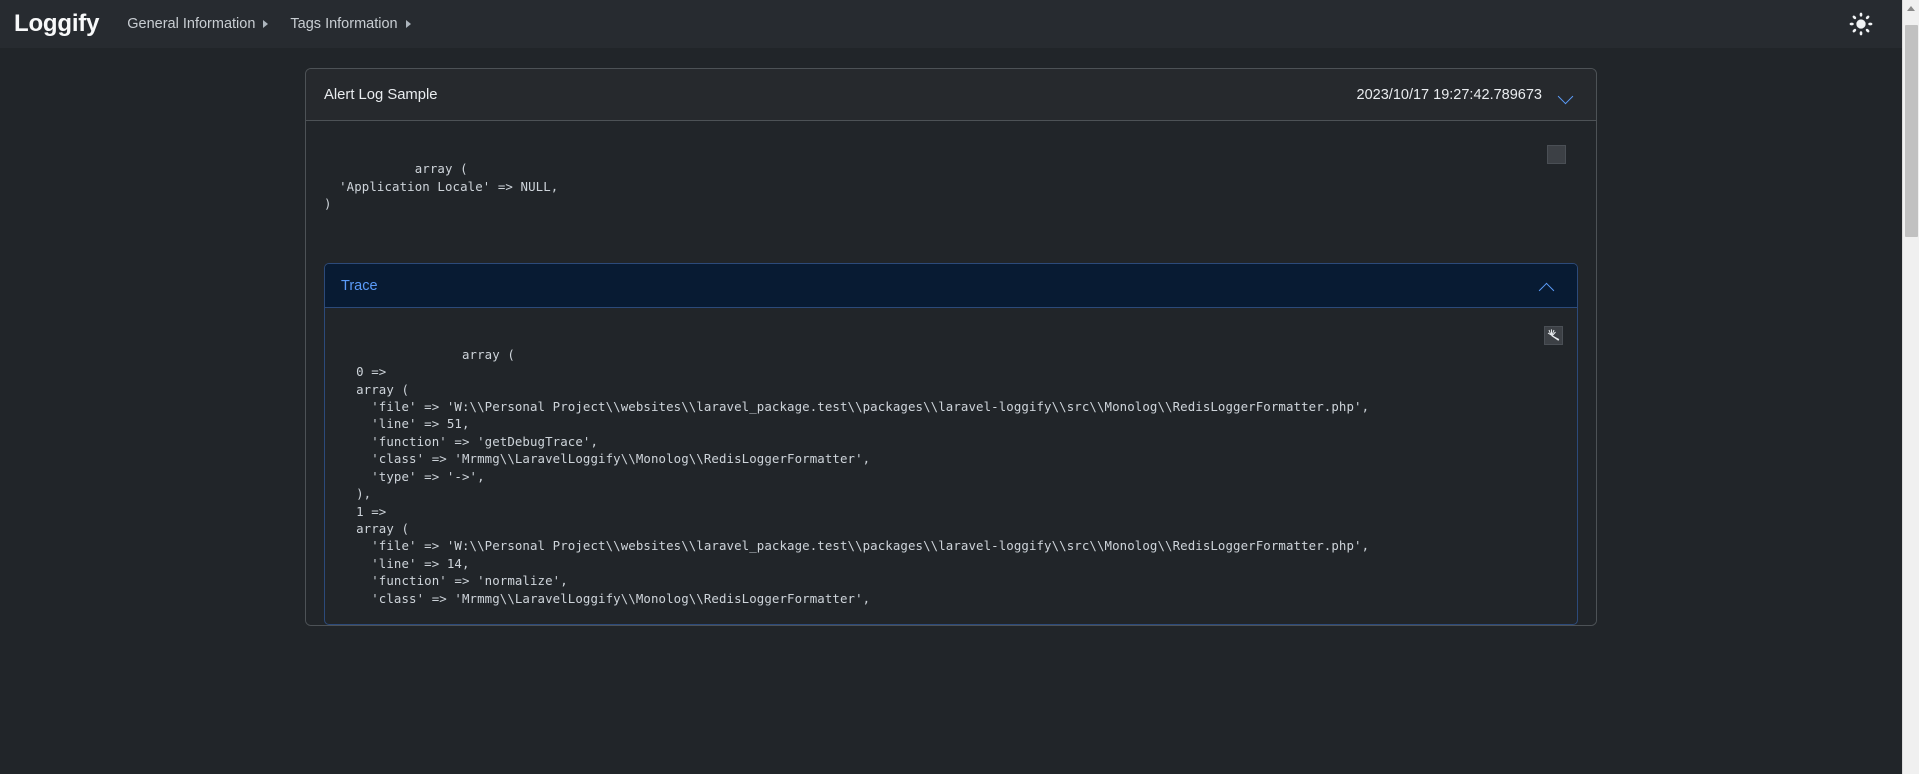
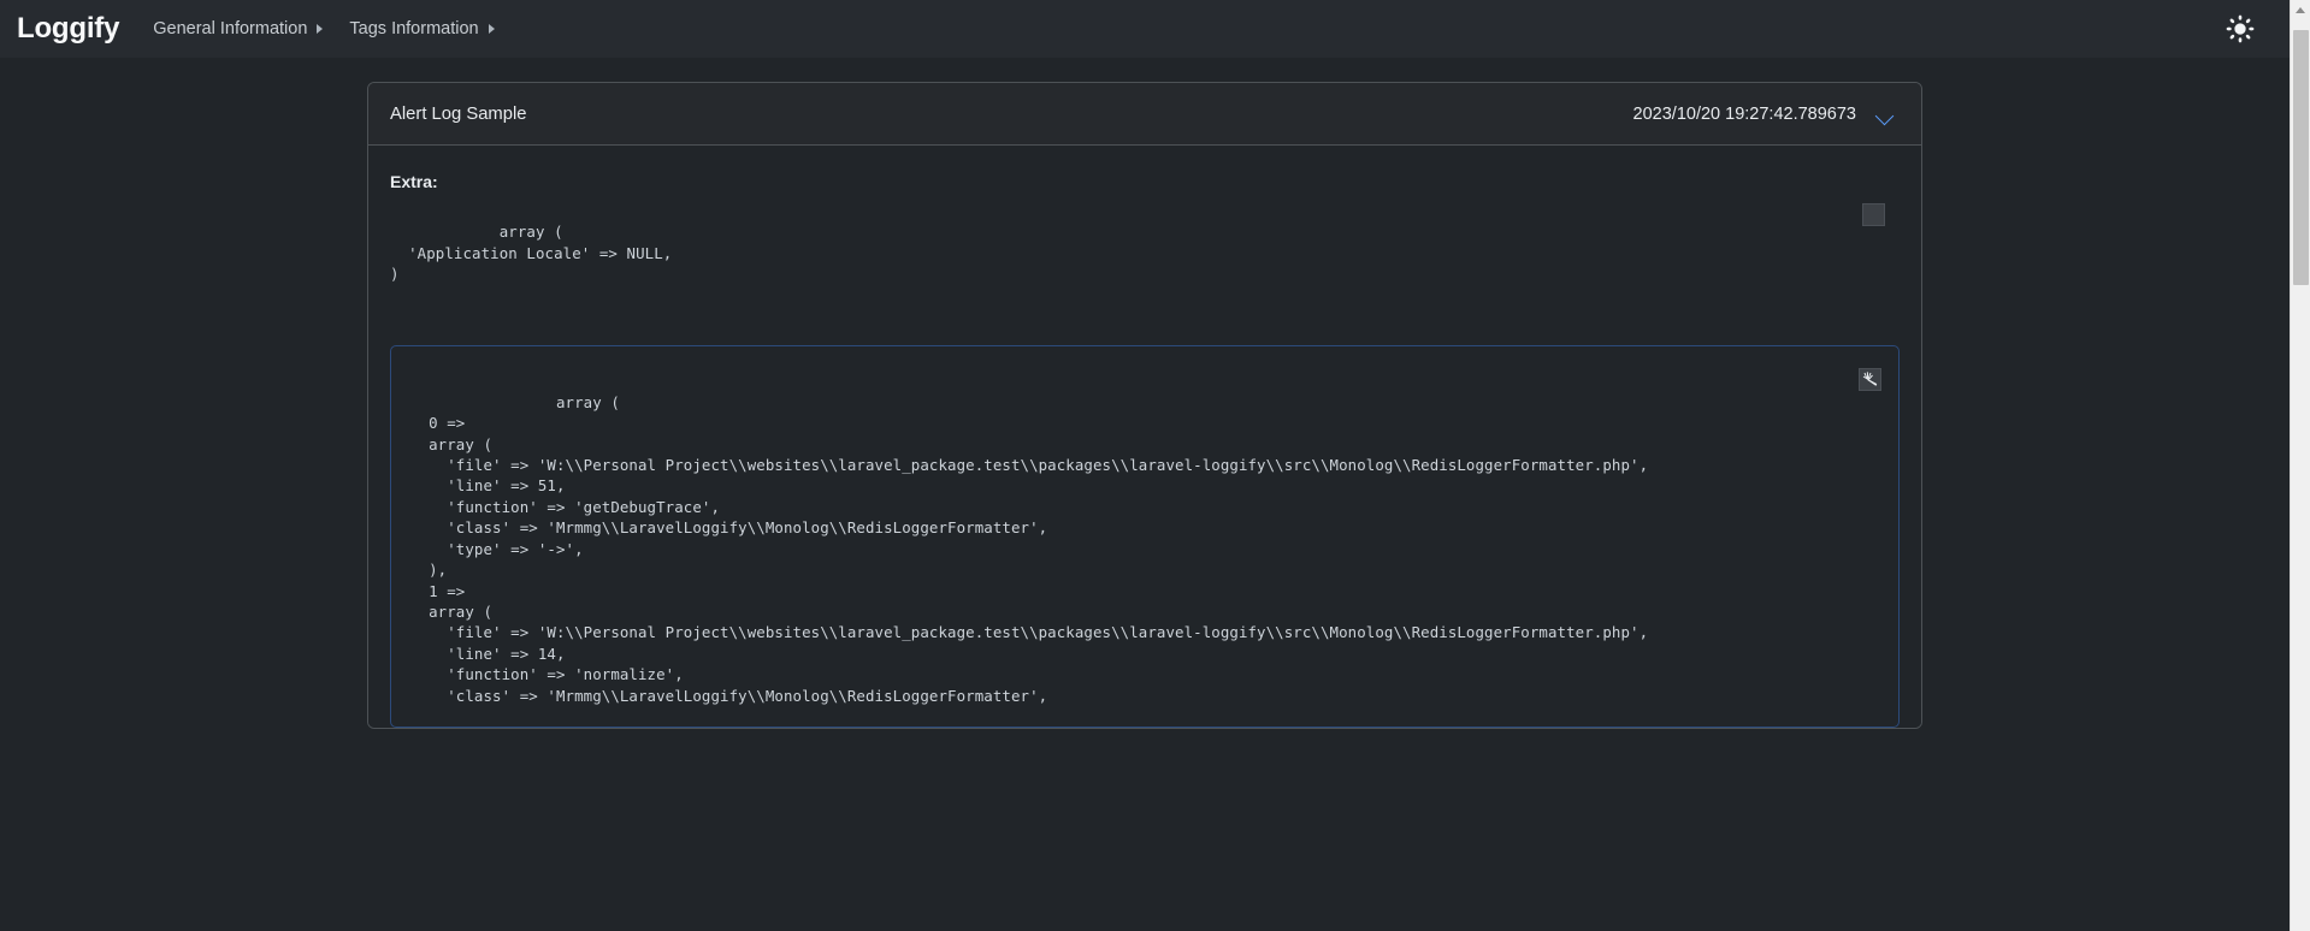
  Loggify
  General Information
  Tags Information
  Alert Log Sample
- 2023/10/17 19:27:42.789673
+ 2023/10/20 19:27:42.789673
+ Extra:
  array (
  'Application Locale' => NULL,
  )
- Trace
  array (
  0 =>
  array (
  'file' => 'W:\\Personal Project\\websites\\laravel_package.test\\packages\\laravel-loggify\\src\\Monolog\\RedisLoggerFormatter.php',
  'line' => 51,
  'function' => 'getDebugTrace',
  'class' => 'Mrmmg\\LaravelLoggify\\Monolog\\RedisLoggerFormatter',
  'type' => '->',
  ),
  1 =>
  array (
  'file' => 'W:\\Personal Project\\websites\\laravel_package.test\\packages\\laravel-loggify\\src\\Monolog\\RedisLoggerFormatter.php',
  'line' => 14,
  'function' => 'normalize',
  'class' => 'Mrmmg\\LaravelLoggify\\Monolog\\RedisLoggerFormatter',
